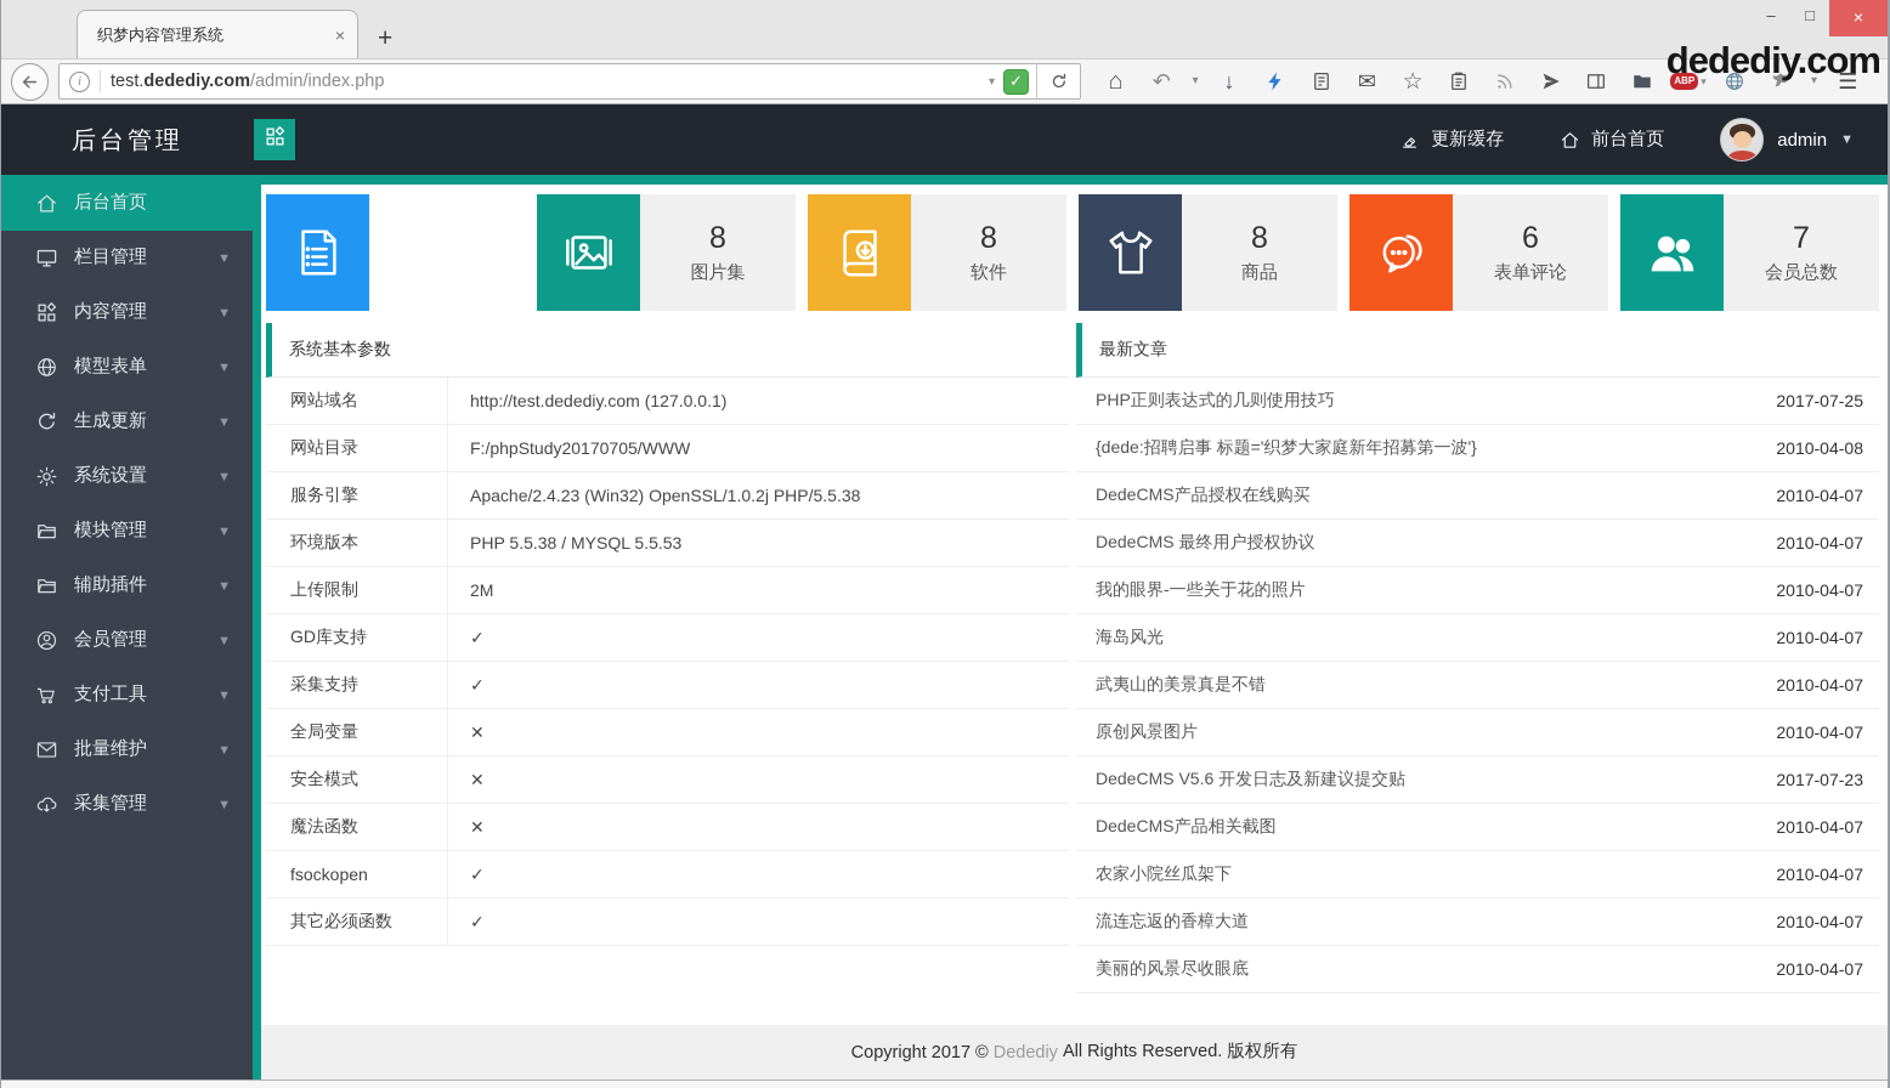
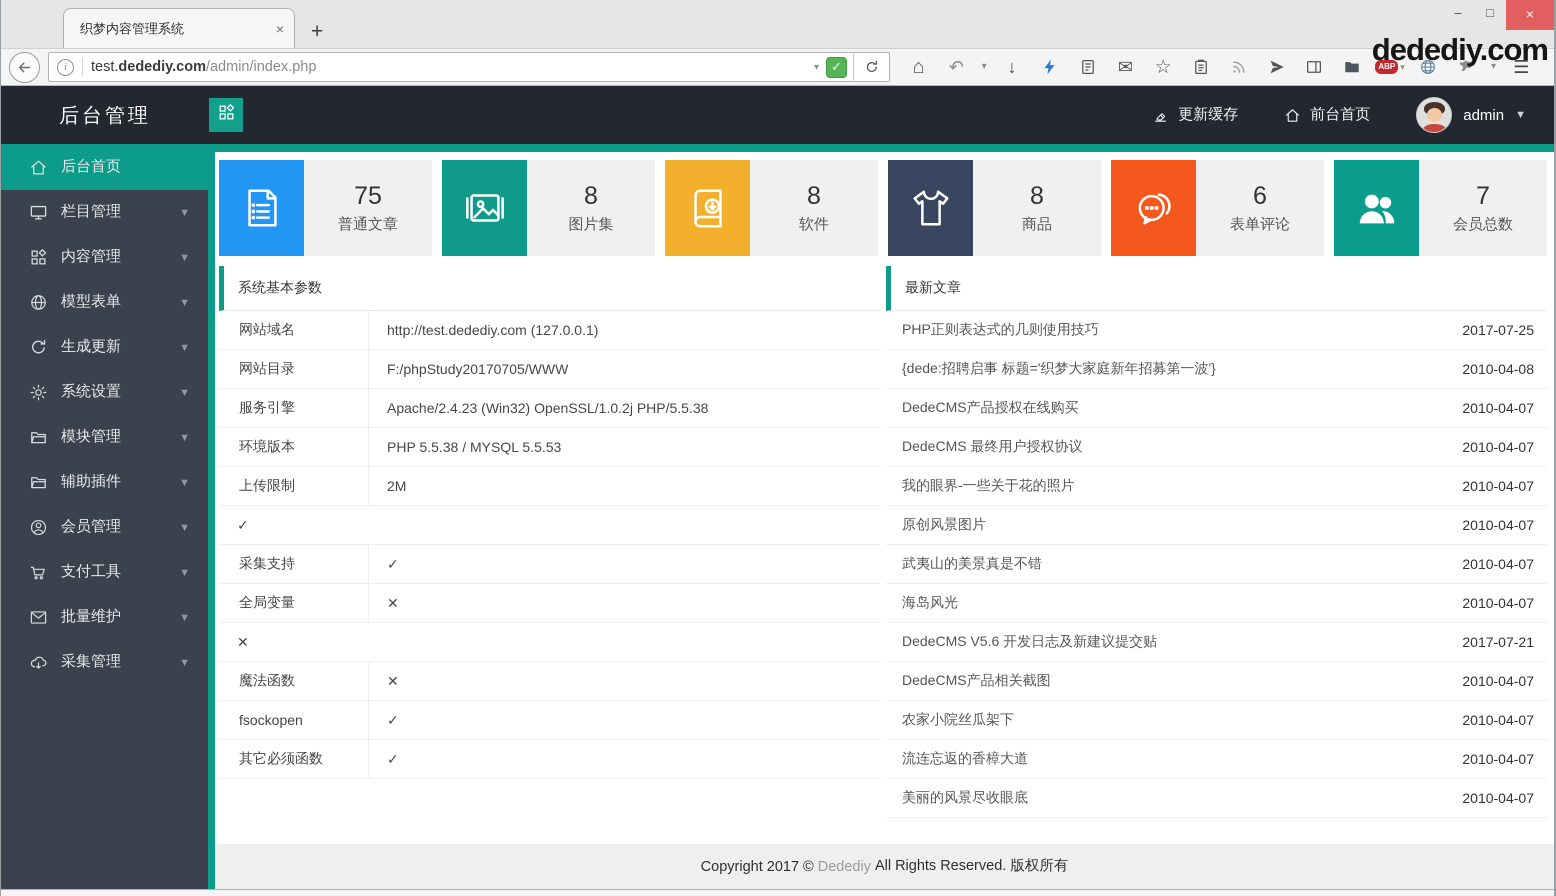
  织梦内容管理系统
  ×
  +
  –
  □
  ×
  dedediy.com
  i
  test.dedediy.com/admin/index.php
  ▾
  ✓
  ⌂
  ↶
  ▾
  ↓
  ✉
  ☆
  ABP
  ▾
  ▾
  ☰
  后台管理
  更新缓存
  前台首页
  admin
  ▼
  后台首页
  栏目管理
  ▼
  内容管理
  ▼
  模型表单
  ▼
  生成更新
  ▼
  系统设置
  ▼
  模块管理
  ▼
  辅助插件
  ▼
  会员管理
  ▼
  支付工具
  ▼
  批量维护
  ▼
  采集管理
  ▼
+ 75
+ 普通文章
  8
  图片集
  8
  软件
  8
  商品
  6
  表单评论
  7
  会员总数
  系统基本参数
  网站域名
  http://test.dedediy.com (127.0.0.1)
  网站目录
  F:/phpStudy20170705/WWW
  服务引擎
  Apache/2.4.23 (Win32) OpenSSL/1.0.2j PHP/5.5.38
  环境版本
  PHP 5.5.38 / MYSQL 5.5.53
  上传限制
  2M
- GD库支持
  ✓
  采集支持
  ✓
  全局变量
  ✕
- 安全模式
  ✕
  魔法函数
  ✕
  fsockopen
  ✓
  其它必须函数
  ✓
  最新文章
  PHP正则表达式的几则使用技巧
  2017-07-25
  {dede:招聘启事 标题='织梦大家庭新年招募第一波'}
  2010-04-08
  DedeCMS产品授权在线购买
  2010-04-07
  DedeCMS 最终用户授权协议
  2010-04-07
  我的眼界-一些关于花的照片
  2010-04-07
- 海岛风光
+ 原创风景图片
  2010-04-07
  武夷山的美景真是不错
  2010-04-07
- 原创风景图片
+ 海岛风光
  2010-04-07
  DedeCMS V5.6 开发日志及新建议提交贴
- 2017-07-23
+ 2017-07-21
  DedeCMS产品相关截图
  2010-04-07
  农家小院丝瓜架下
  2010-04-07
  流连忘返的香樟大道
  2010-04-07
  美丽的风景尽收眼底
  2010-04-07
  Copyright 2017 ©
  Dedediy
  All Rights Reserved. 版权所有
